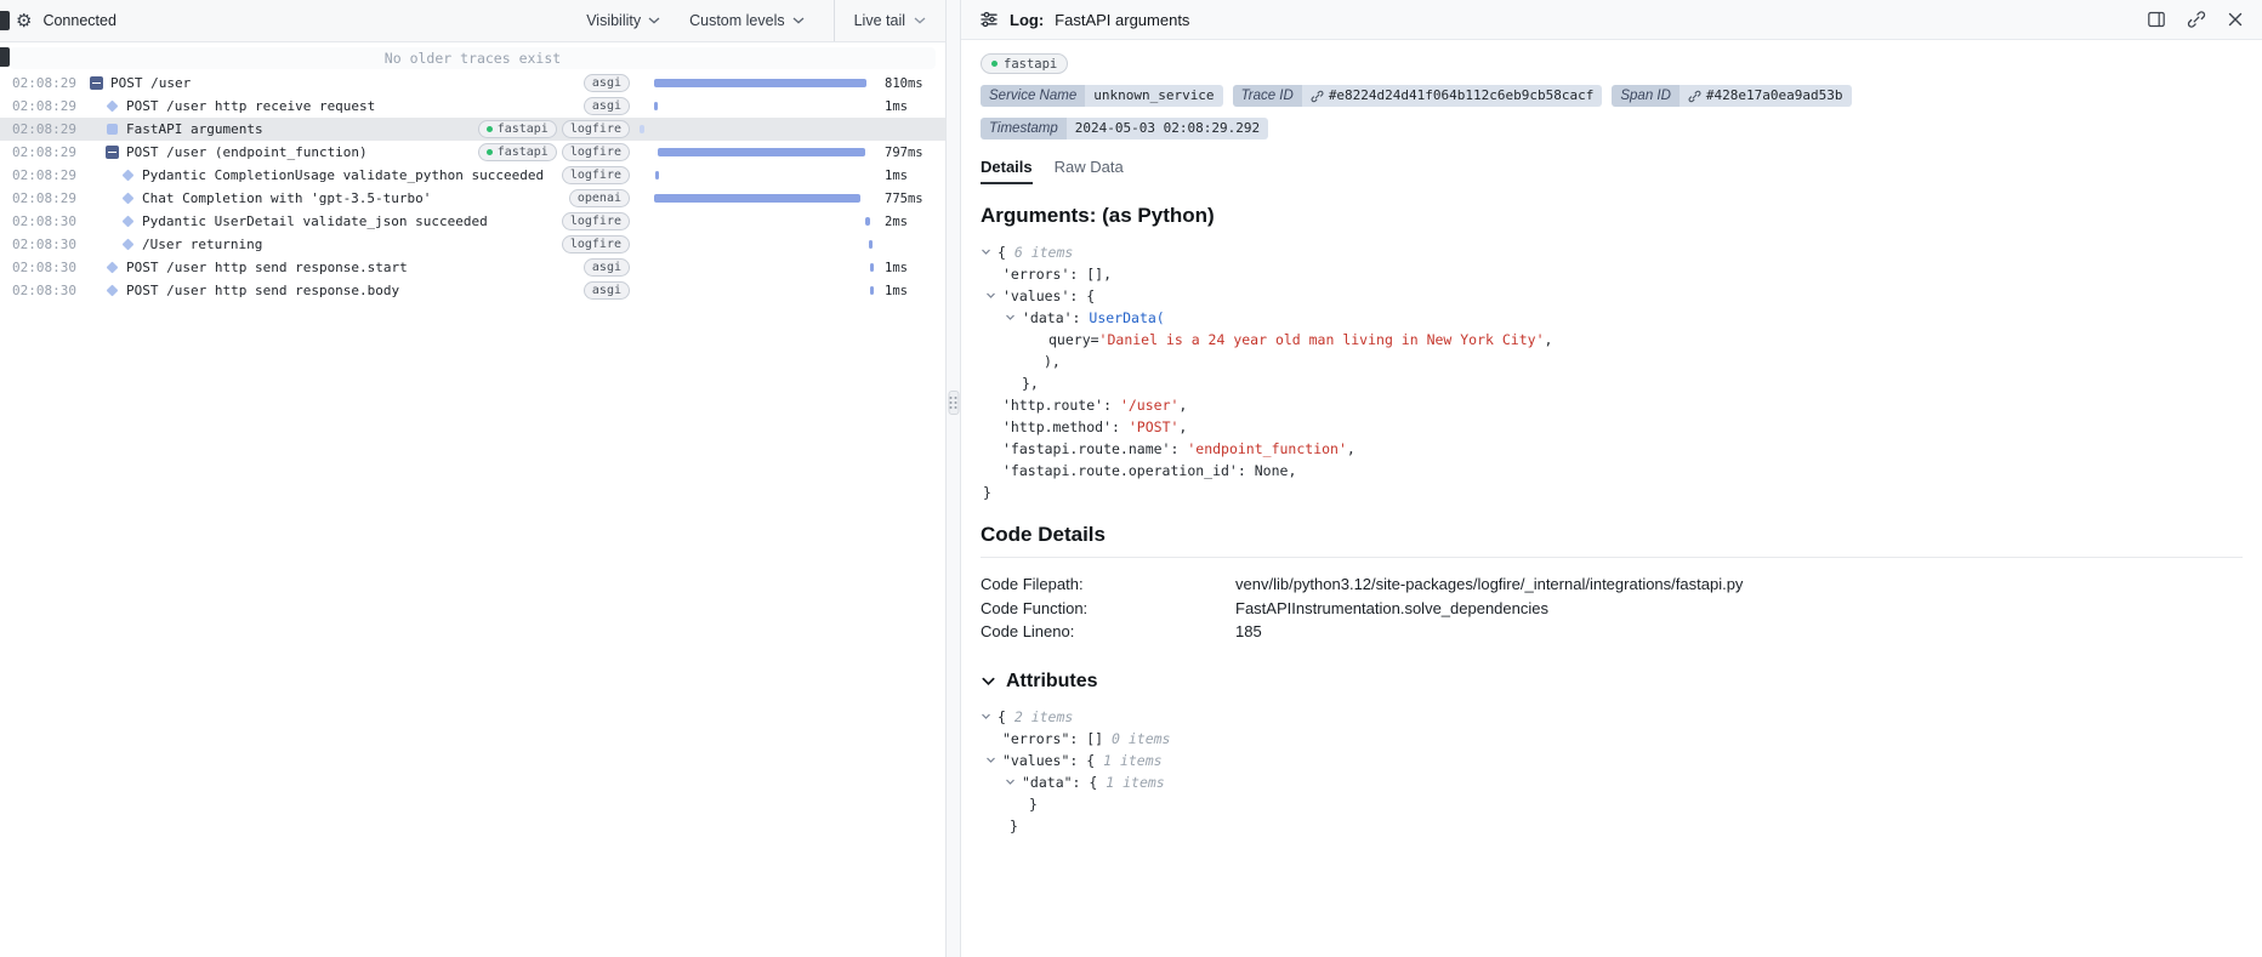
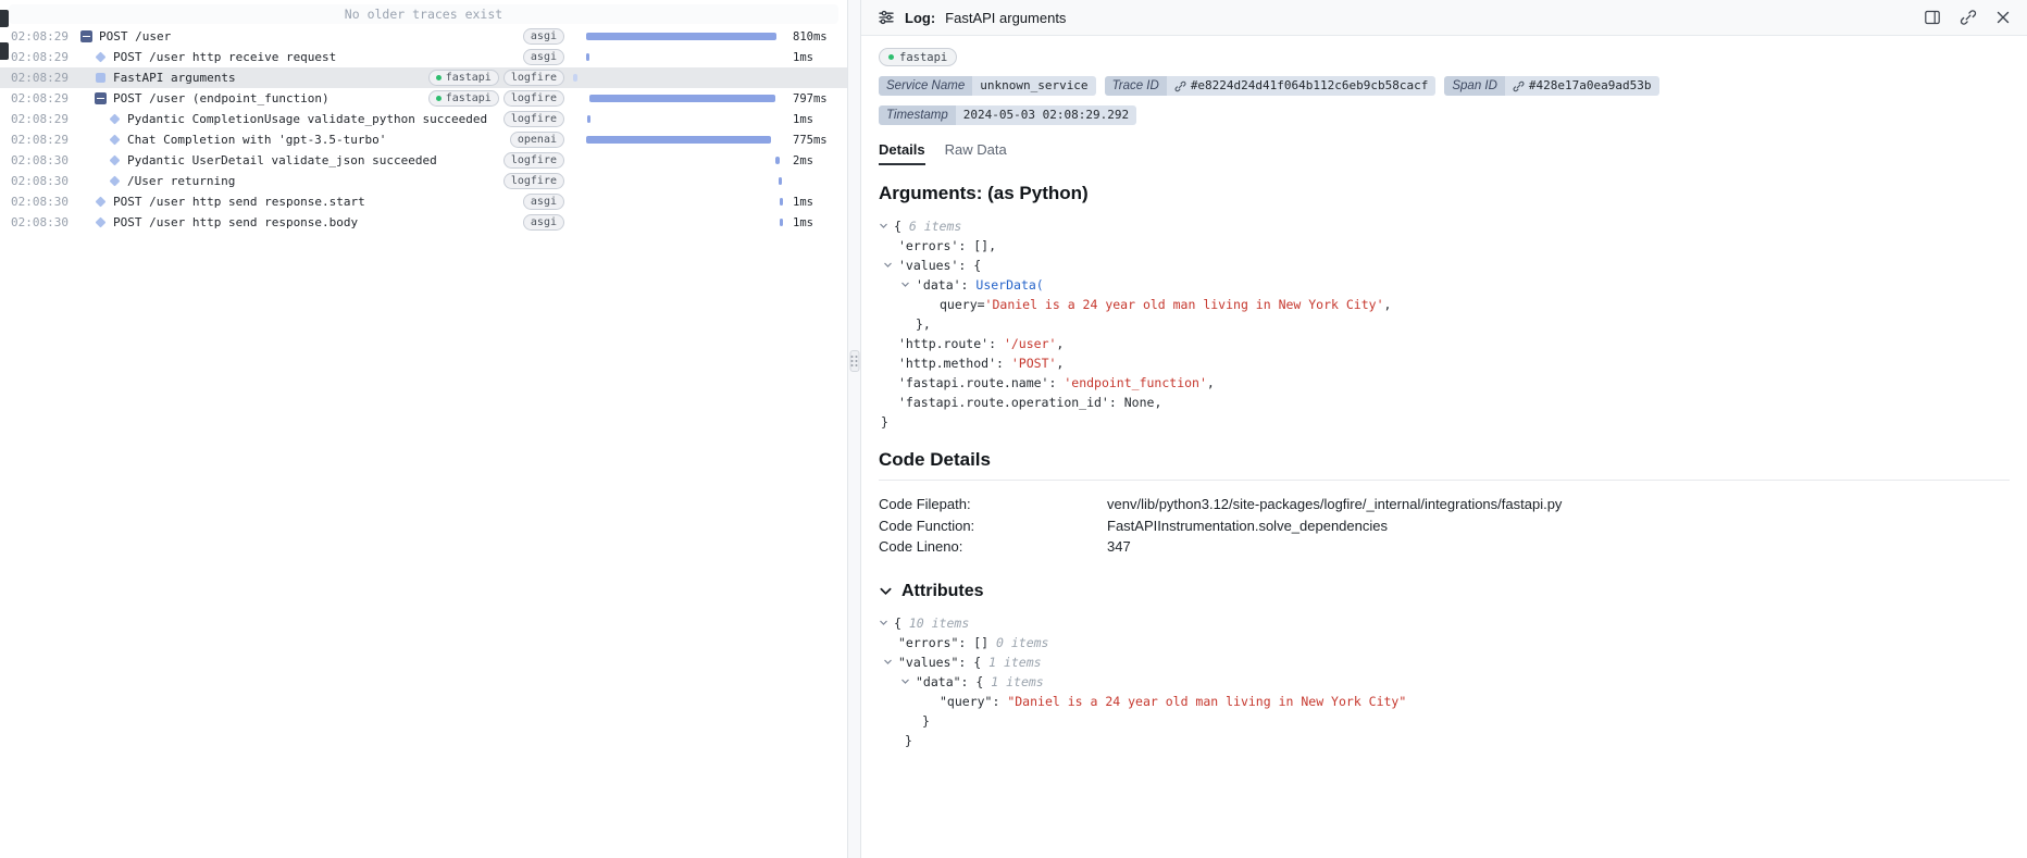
- ⚙
- Connected
- Visibility
- Custom levels
- Live tail
  No older traces exist
  02:08:29
  POST /user
  asgi
  810ms
  02:08:29
  POST /user http receive request
  asgi
  1ms
  02:08:29
  FastAPI arguments
  fastapi
  logfire
  02:08:29
  POST /user (endpoint_function)
  fastapi
  logfire
  797ms
  02:08:29
  Pydantic CompletionUsage validate_python succeeded
  logfire
  1ms
  02:08:29
  Chat Completion with 'gpt-3.5-turbo'
  openai
  775ms
  02:08:30
  Pydantic UserDetail validate_json succeeded
  logfire
  2ms
  02:08:30
  /User returning
  logfire
  02:08:30
  POST /user http send response.start
  asgi
  1ms
  02:08:30
  POST /user http send response.body
  asgi
  1ms
  Log:
  FastAPI arguments
  fastapi
  Service Name
  unknown_service
  Trace ID
  #e8224d24d41f064b112c6eb9cb58cacf
  Span ID
  #428e17a0ea9ad53b
  Timestamp
  2024-05-03 02:08:29.292
  Details
  Raw Data
  Arguments: (as Python)
  { 6 items
  'errors': [],
  'values': {
  'data': UserData(
  query='Daniel is a 24 year old man living in New York City',
- ),
  },
  'http.route': '/user',
  'http.method': 'POST',
  'fastapi.route.name': 'endpoint_function',
  'fastapi.route.operation_id': None,
  }
  Code Details
  Code Filepath:
  venv/lib/python3.12/site-packages/logfire/_internal/integrations/fastapi.py
  Code Function:
  FastAPIInstrumentation.solve_dependencies
  Code Lineno:
- 185
+ 347
  Attributes
- { 2 items
+ { 10 items
  "errors": [] 0 items
  "values": { 1 items
  "data": { 1 items
+ "query": "Daniel is a 24 year old man living in New York City"
  }
  }
